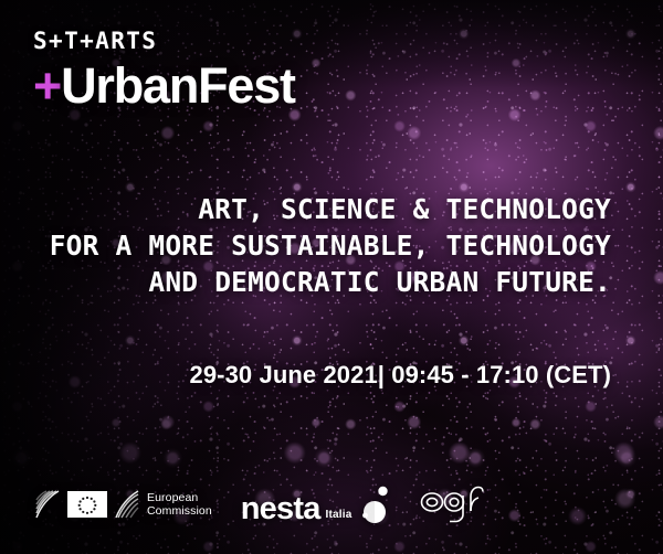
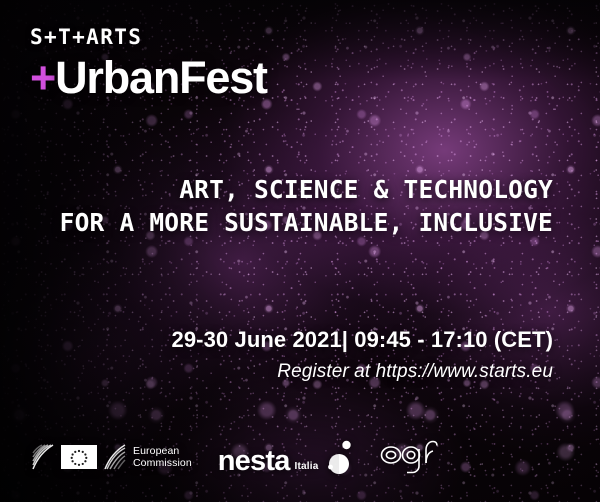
  S+T+ARTS
  +UrbanFest
  ART, SCIENCE & TECHNOLOGY
- FOR A MORE SUSTAINABLE, TECHNOLOGY
+ FOR A MORE SUSTAINABLE, INCLUSIVE
- AND DEMOCRATIC URBAN FUTURE.
  29-30 June 2021| 09:45 - 17:10 (CET)
+ Register at https://www.starts.eu
  European
  Commission
  nesta
  Italia
